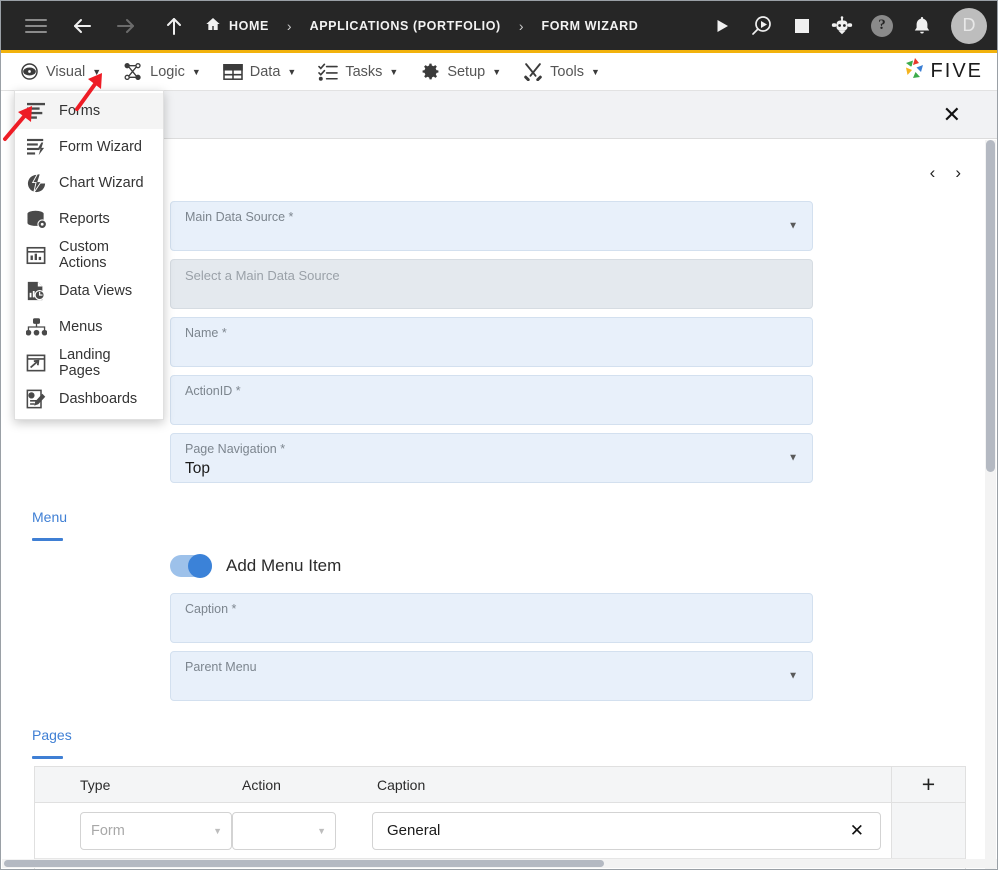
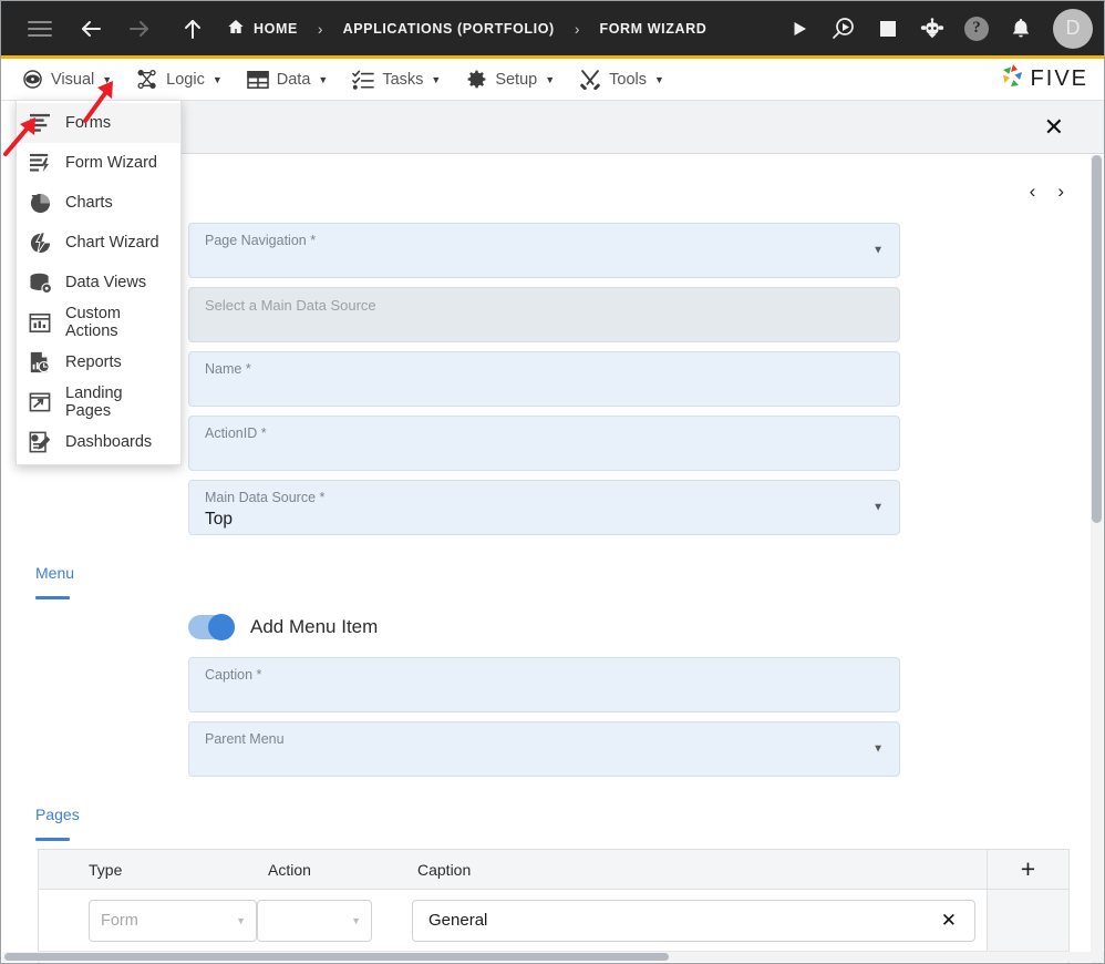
  HOME
  ›
  APPLICATIONS (PORTFOLIO)
  ›
  FORM WIZARD
  ?
  D
  Visual
  ▼
  Logic
  ▼
  Data
  ▼
  Tasks
  ▼
  Setup
  ▼
  Tools
  ▼
  FIVE
  ✕
  ‹
  ›
- Main Data Source *
+ Page Navigation *
  ▼
  Select a Main Data Source
  Name *
  ActionID *
- Page Navigation *
+ Main Data Source *
  Top
  ▼
  Menu
  Add Menu Item
  Caption *
  Parent Menu
  ▼
  Pages
  Type
  Action
  Caption
  +
  Form
  ▼
  ▼
  General
  ✕
  Forms
  Form Wizard
+ Charts
  Chart Wizard
- Reports
+ Data Views
  Custom Actions
- Data Views
+ Reports
- Menus
  Landing Pages
  Dashboards
